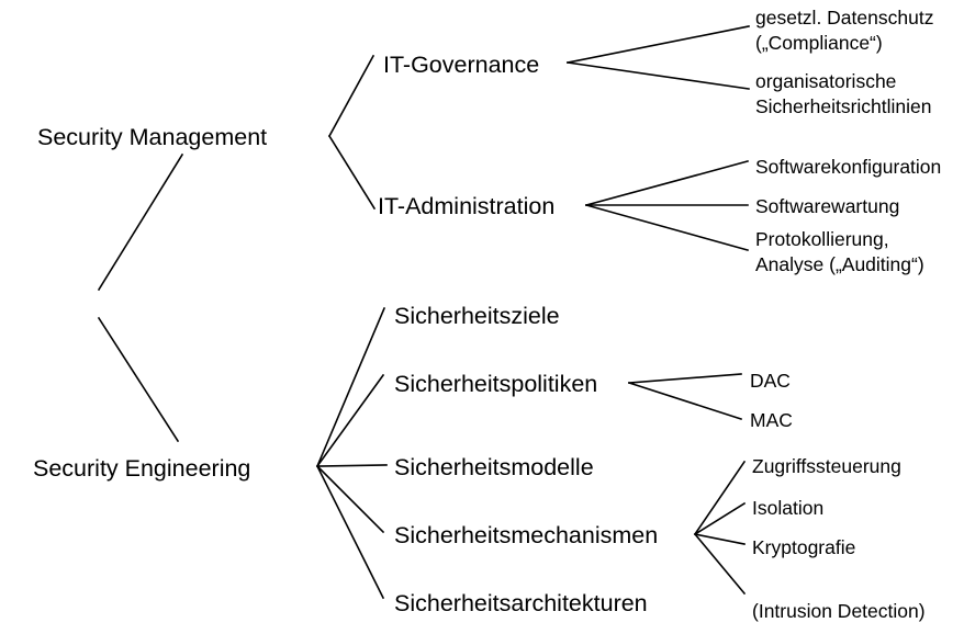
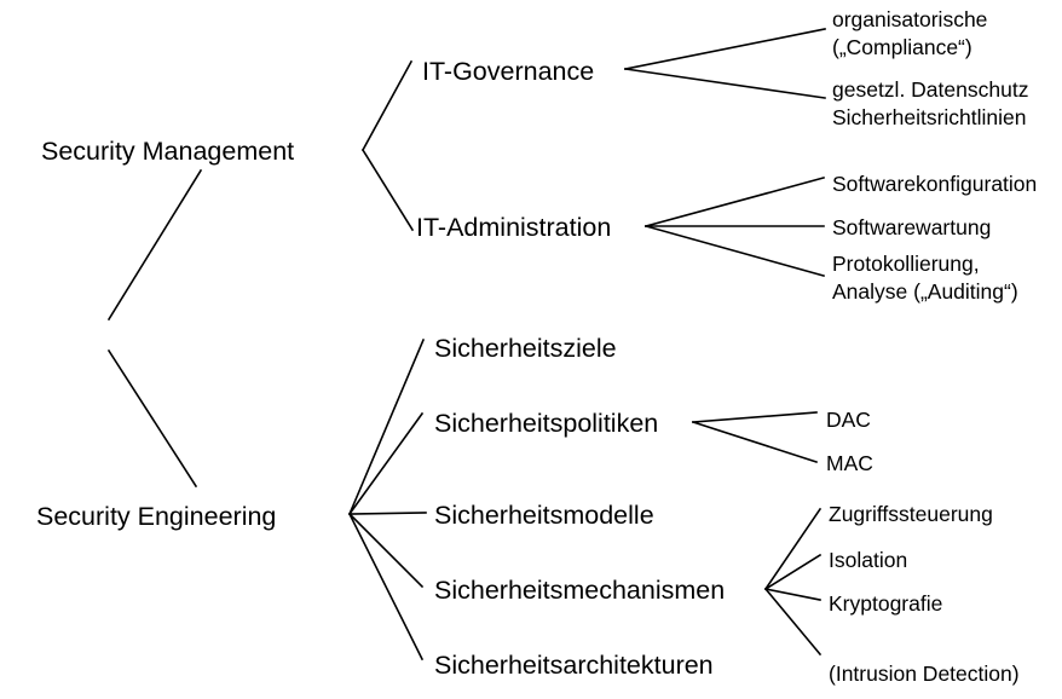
  Security Management
  Security Engineering
  IT-Governance
  IT-Administration
  Sicherheitsziele
  Sicherheitspolitiken
  Sicherheitsmodelle
  Sicherheitsmechanismen
  Sicherheitsarchitekturen
- gesetzl. Datenschutz
+ organisatorische
  („Compliance“)
- organisatorische
+ gesetzl. Datenschutz
  Sicherheitsrichtlinien
  Softwarekonfiguration
  Softwarewartung
  Protokollierung,
  Analyse („Auditing“)
  DAC
  MAC
  Zugriffssteuerung
  Isolation
  Kryptografie
  (Intrusion Detection)
